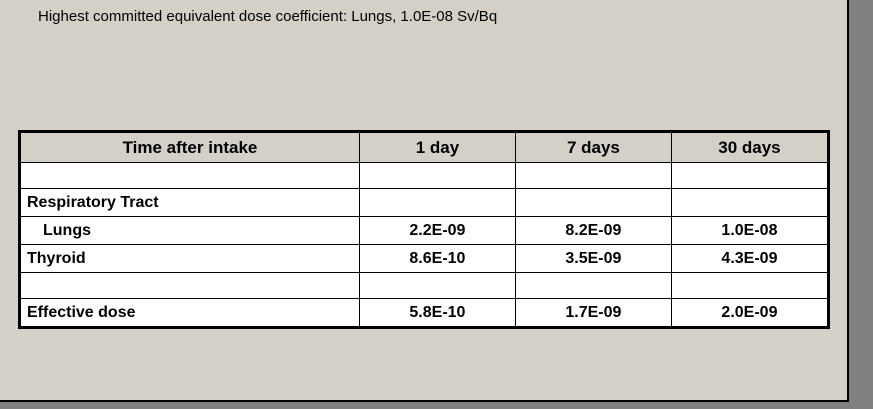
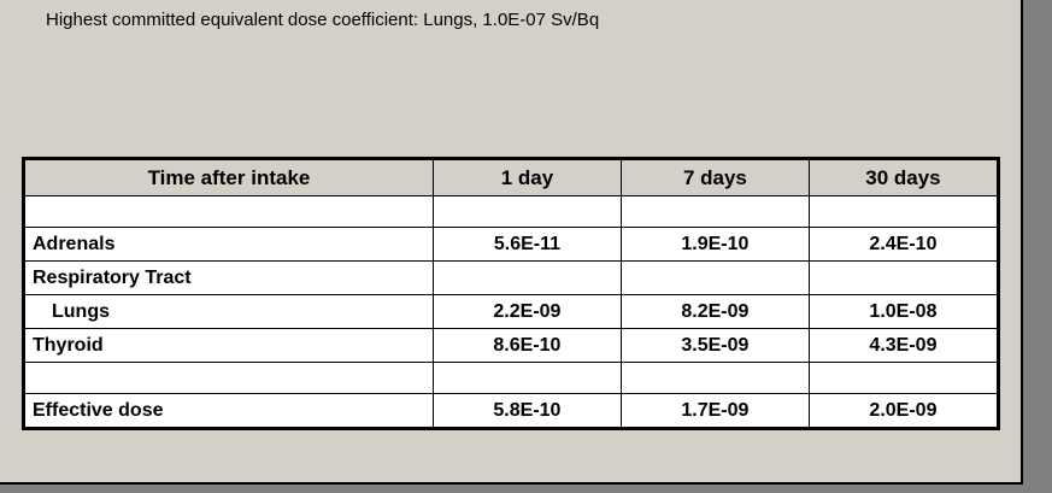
- Highest committed equivalent dose coefficient: Lungs, 1.0E-08 Sv/Bq
+ Highest committed equivalent dose coefficient: Lungs, 1.0E-07 Sv/Bq
  Time after intake	1 day	7 days	30 days
+ Adrenals	5.6E-11	1.9E-10	2.4E-10
  Respiratory Tract
  Lungs	2.2E-09	8.2E-09	1.0E-08
  Thyroid	8.6E-10	3.5E-09	4.3E-09
  Effective dose	5.8E-10	1.7E-09	2.0E-09
